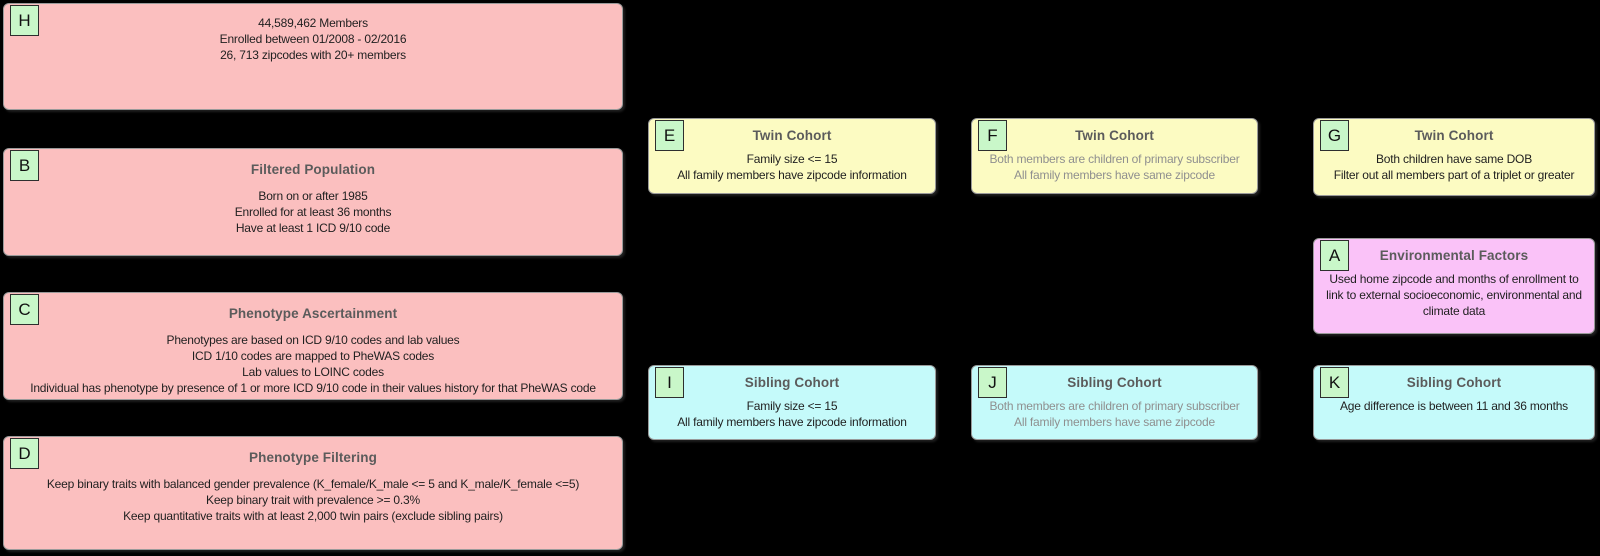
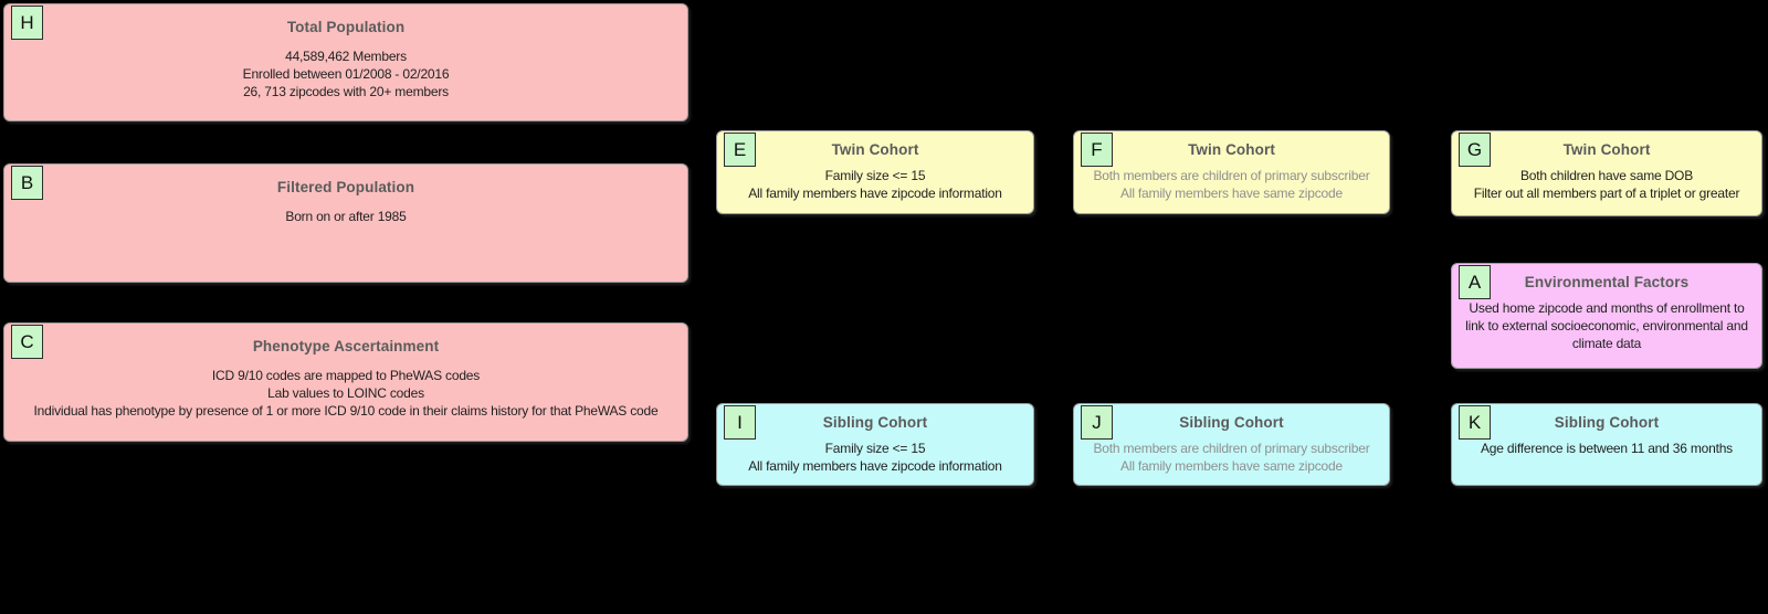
  H
+ Total Population
  44,589,462 Members
  Enrolled between 01/2008 - 02/2016
  26, 713 zipcodes with 20+ members
  B
  Filtered Population
  Born on or after 1985
- Enrolled for at least 36 months
- Have at least 1 ICD 9/10 code
  C
  Phenotype Ascertainment
- Phenotypes are based on ICD 9/10 codes and lab values
- ICD 1/10 codes are mapped to PheWAS codes
+ ICD 9/10 codes are mapped to PheWAS codes
  Lab values to LOINC codes
- Individual has phenotype by presence of 1 or more ICD 9/10 code in their values history for that PheWAS code
+ Individual has phenotype by presence of 1 or more ICD 9/10 code in their claims history for that PheWAS code
- D
- Phenotype Filtering
- Keep binary traits with balanced gender prevalence (K_female/K_male <= 5 and K_male/K_female <=5)
- Keep binary trait with prevalence >= 0.3%
- Keep quantitative traits with at least 2,000 twin pairs (exclude sibling pairs)
  E
  Twin Cohort
  Family size <= 15
  All family members have zipcode information
  F
  Twin Cohort
  Both members are children of primary subscriber
  All family members have same zipcode
  G
  Twin Cohort
  Both children have same DOB
  Filter out all members part of a triplet or greater
  A
  Environmental Factors
  Used home zipcode and months of enrollment to link to external socioeconomic, environmental and climate data
  I
  Sibling Cohort
  Family size <= 15
  All family members have zipcode information
  J
  Sibling Cohort
  Both members are children of primary subscriber
  All family members have same zipcode
  K
  Sibling Cohort
  Age difference is between 11 and 36 months
